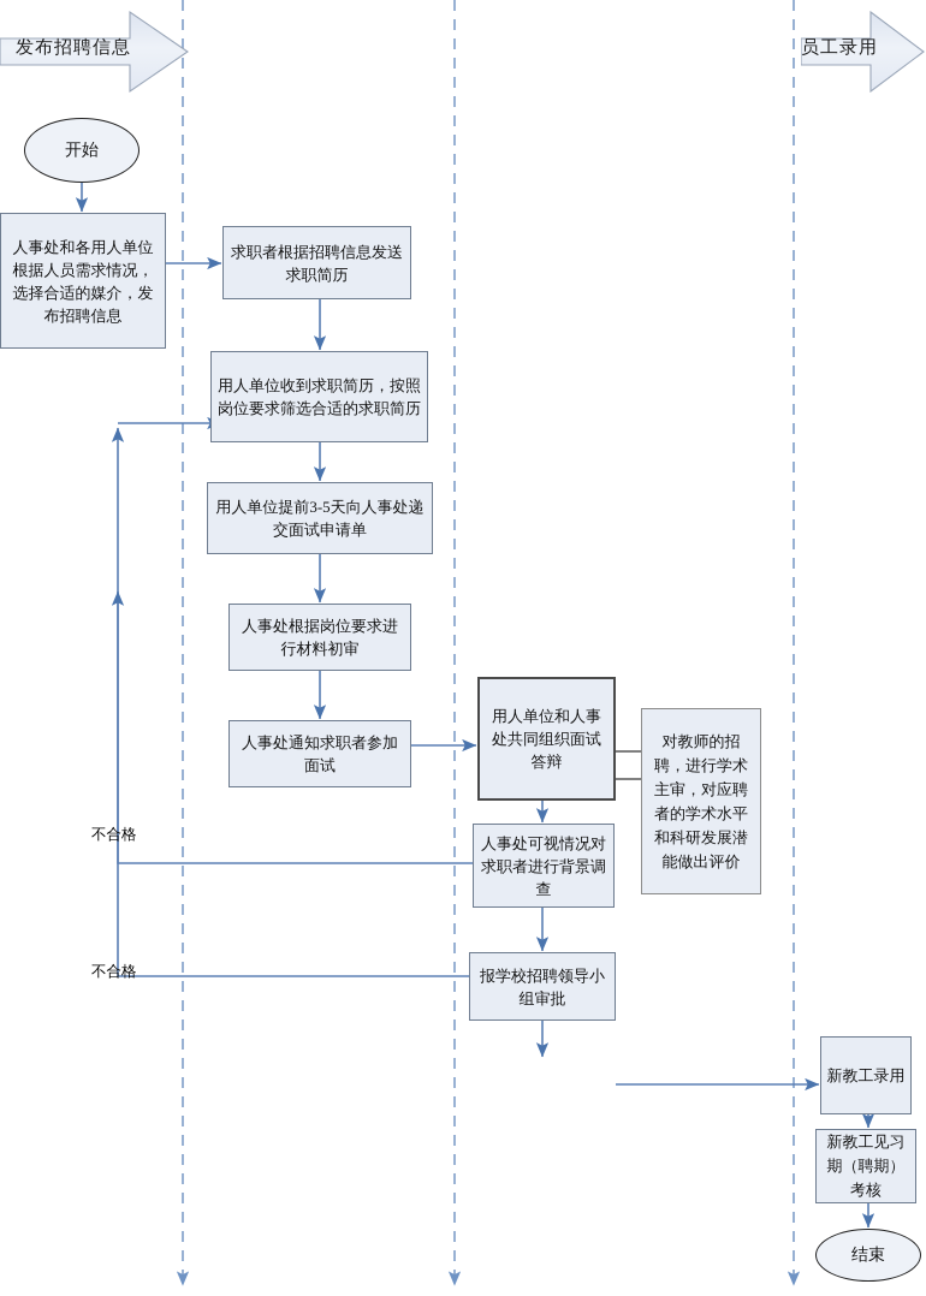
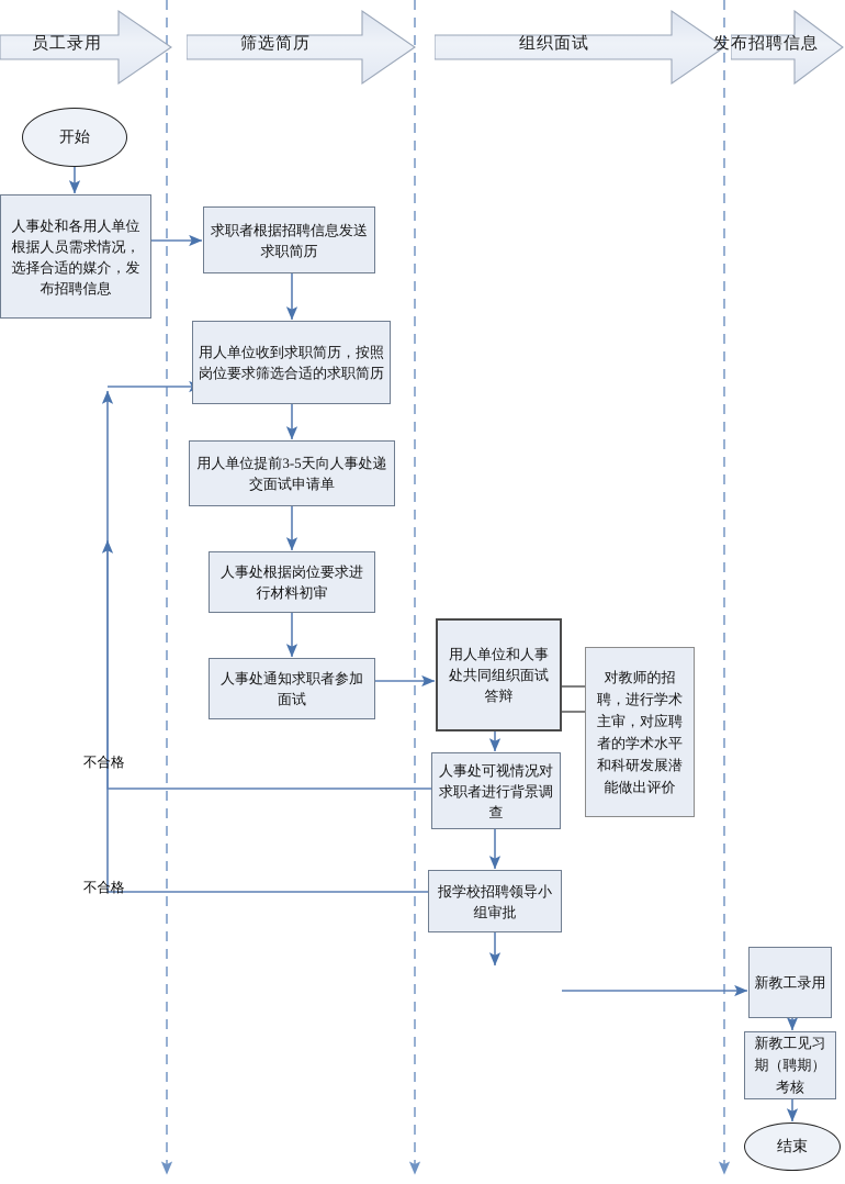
- 发布招聘信息
+ 员工录用
+ 筛选简历
+ 组织面试
- 员工录用
+ 发布招聘信息
  开始
  人事处和各用人单位根据人员需求情况，选择合适的媒介，发布招聘信息
  求职者根据招聘信息发送求职简历
  用人单位收到求职简历，按照岗位要求筛选合适的求职简历
  用人单位提前3-5天向人事处递交面试申请单
  人事处根据岗位要求进行材料初审
  人事处通知求职者参加面试
  用人单位和人事处共同组织面试答辩
  对教师的招聘，进行学术主审，对应聘者的学术水平和科研发展潜能做出评价
  人事处可视情况对求职者进行背景调查
  报学校招聘领导小组审批
  新教工录用
  新教工见习期（聘期）考核
  结束
  不合格
  不合格
